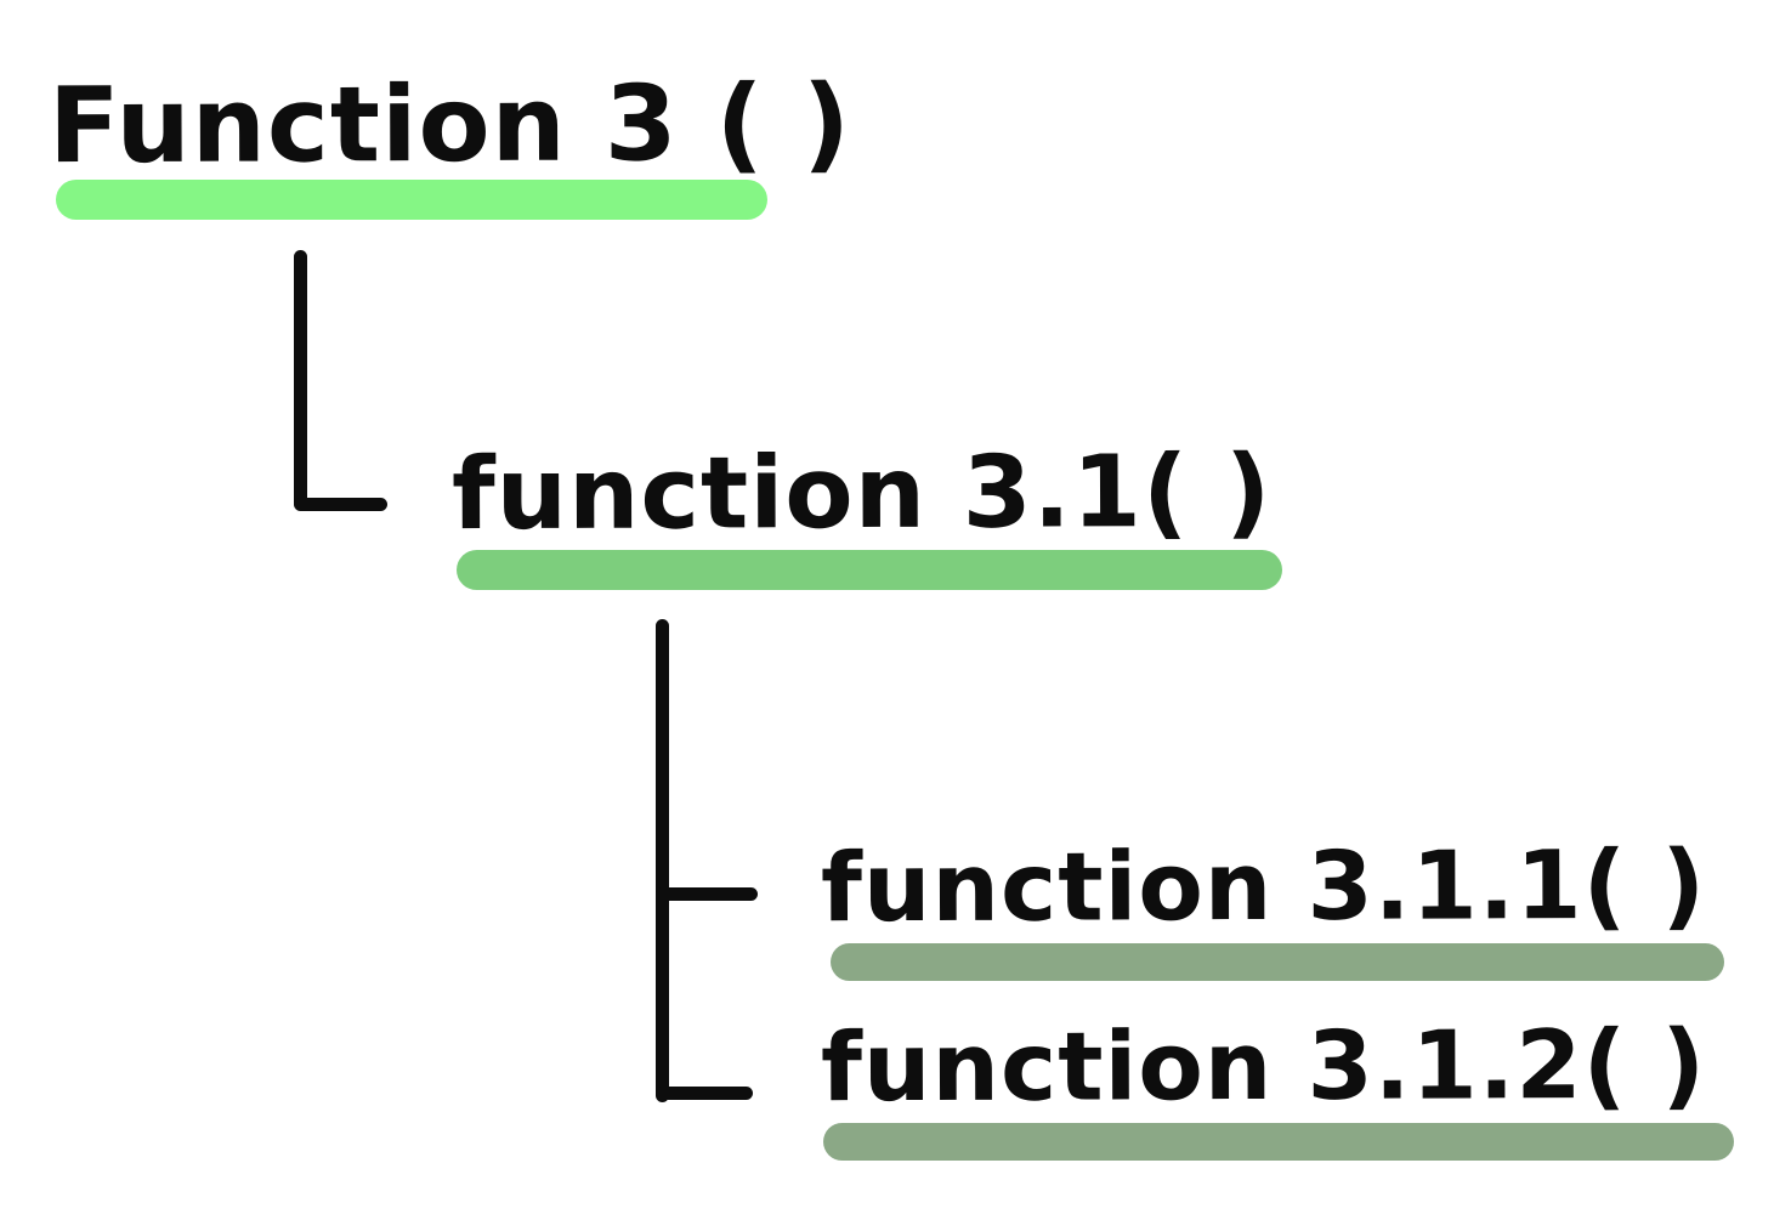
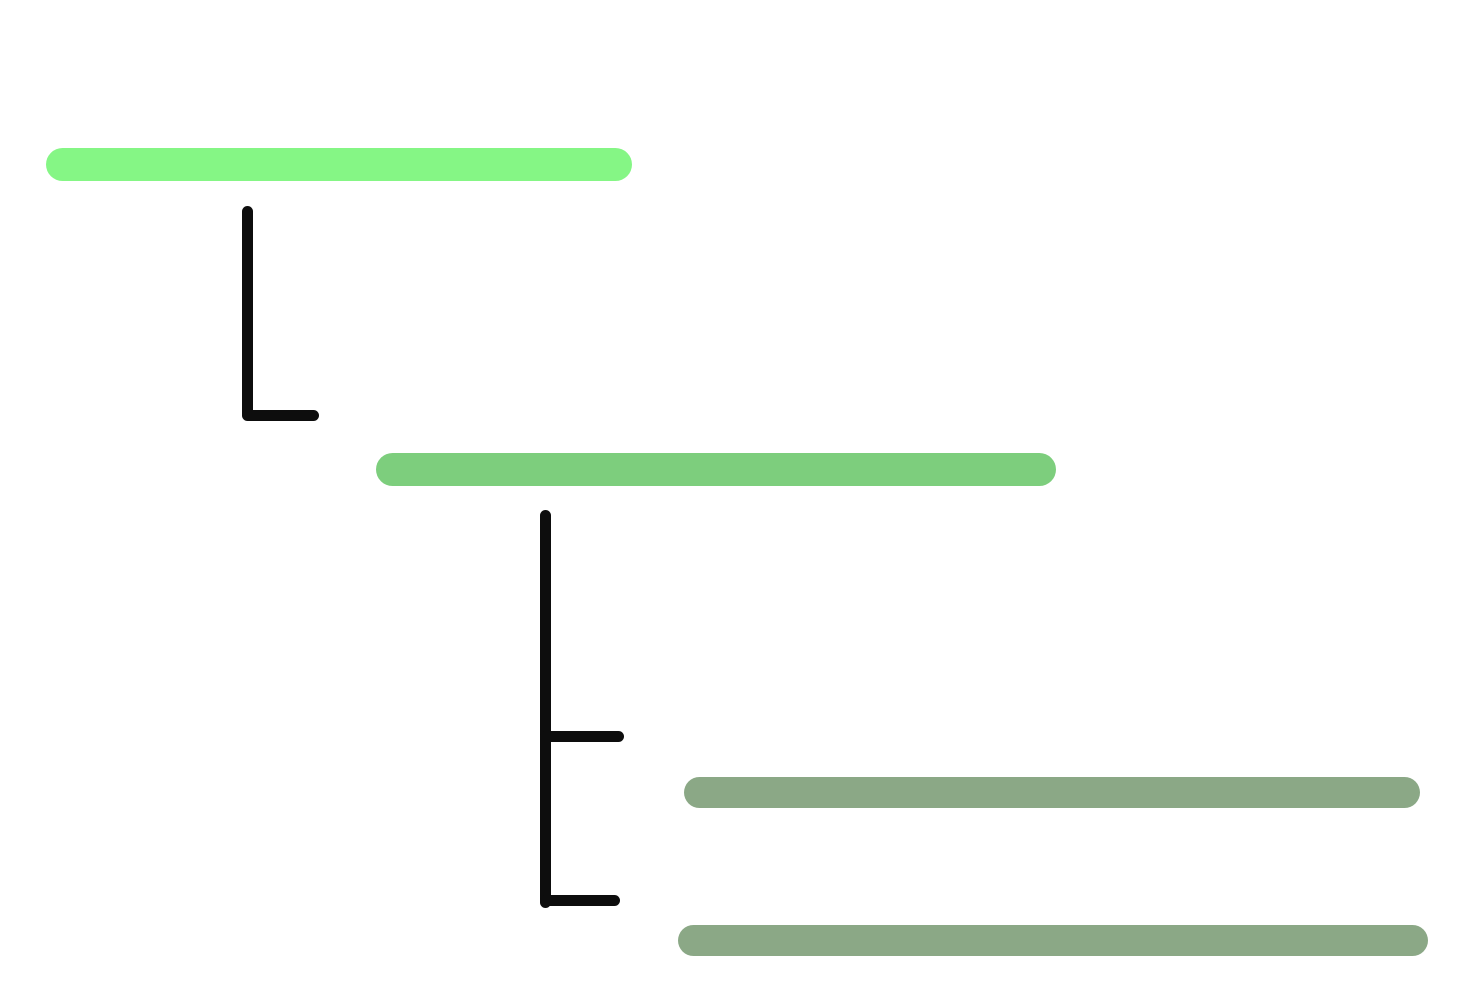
- Function 3 ( )
- function 3.1( )
- function 3.1.1( )
- function 3.1.2( )
